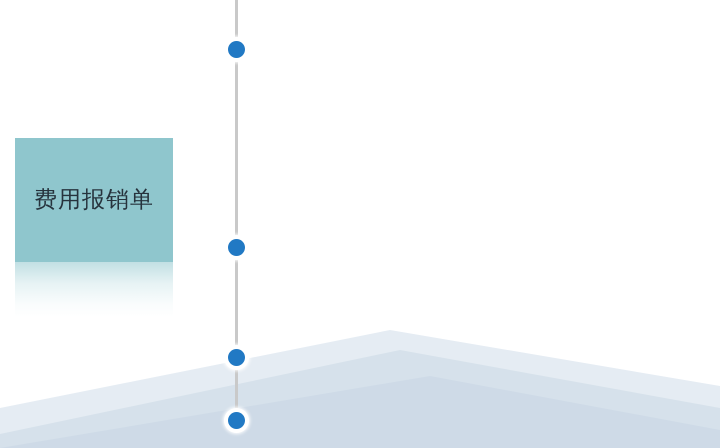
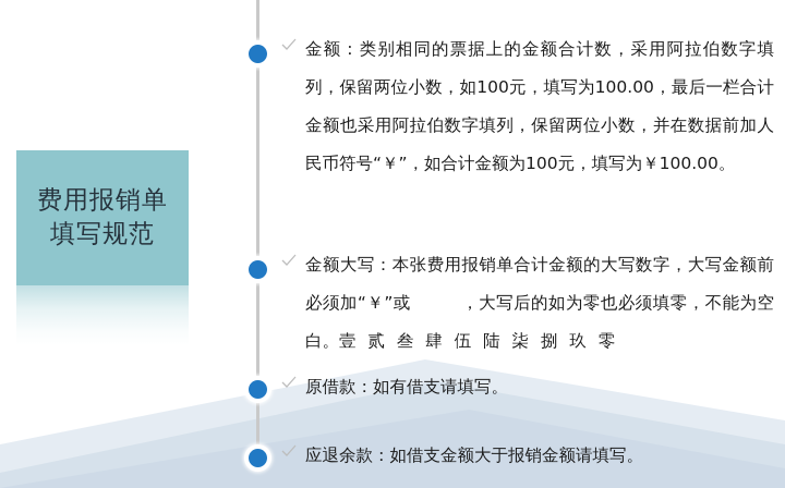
  费用报销单
+ 填写规范
+ 金额：类别相同的票据上的金额合计数，采用阿拉伯数字填列，保留两位小数，如100元，填写为100.00，最后一栏合计金额也采用阿拉伯数字填列，保留两位小数，并在数据前加人民币符号“￥”，如合计金额为100元，填写为￥100.00。
+ 金额大写：本张费用报销单合计金额的大写数字，大写金额前必须加“￥”或 ，大写后的如为零也必须填零，不能为空白。壹 贰 叁 肆 伍 陆 柒 捌 玖 零
+ 原借款：如有借支请填写。
+ 应退余款：如借支金额大于报销金额请填写。
